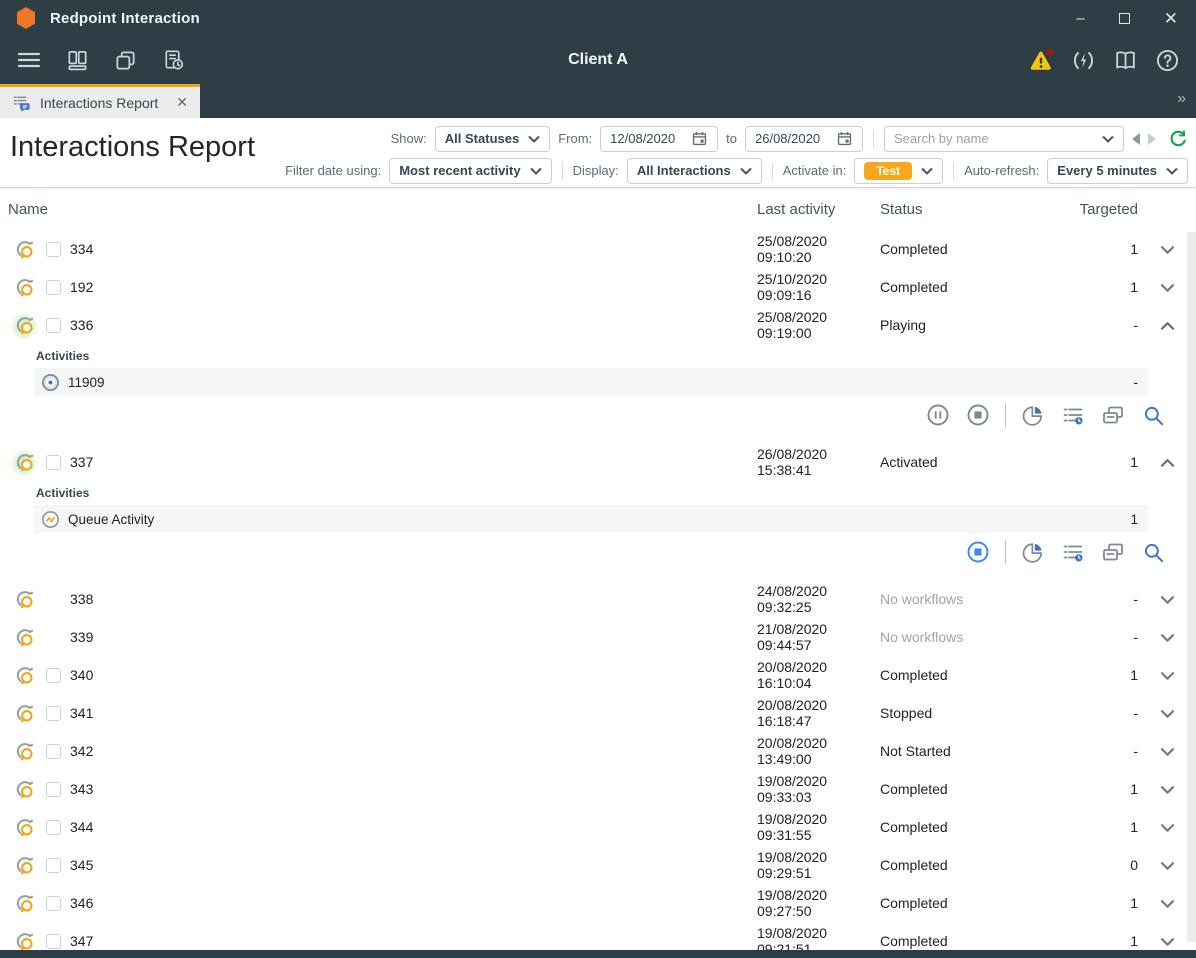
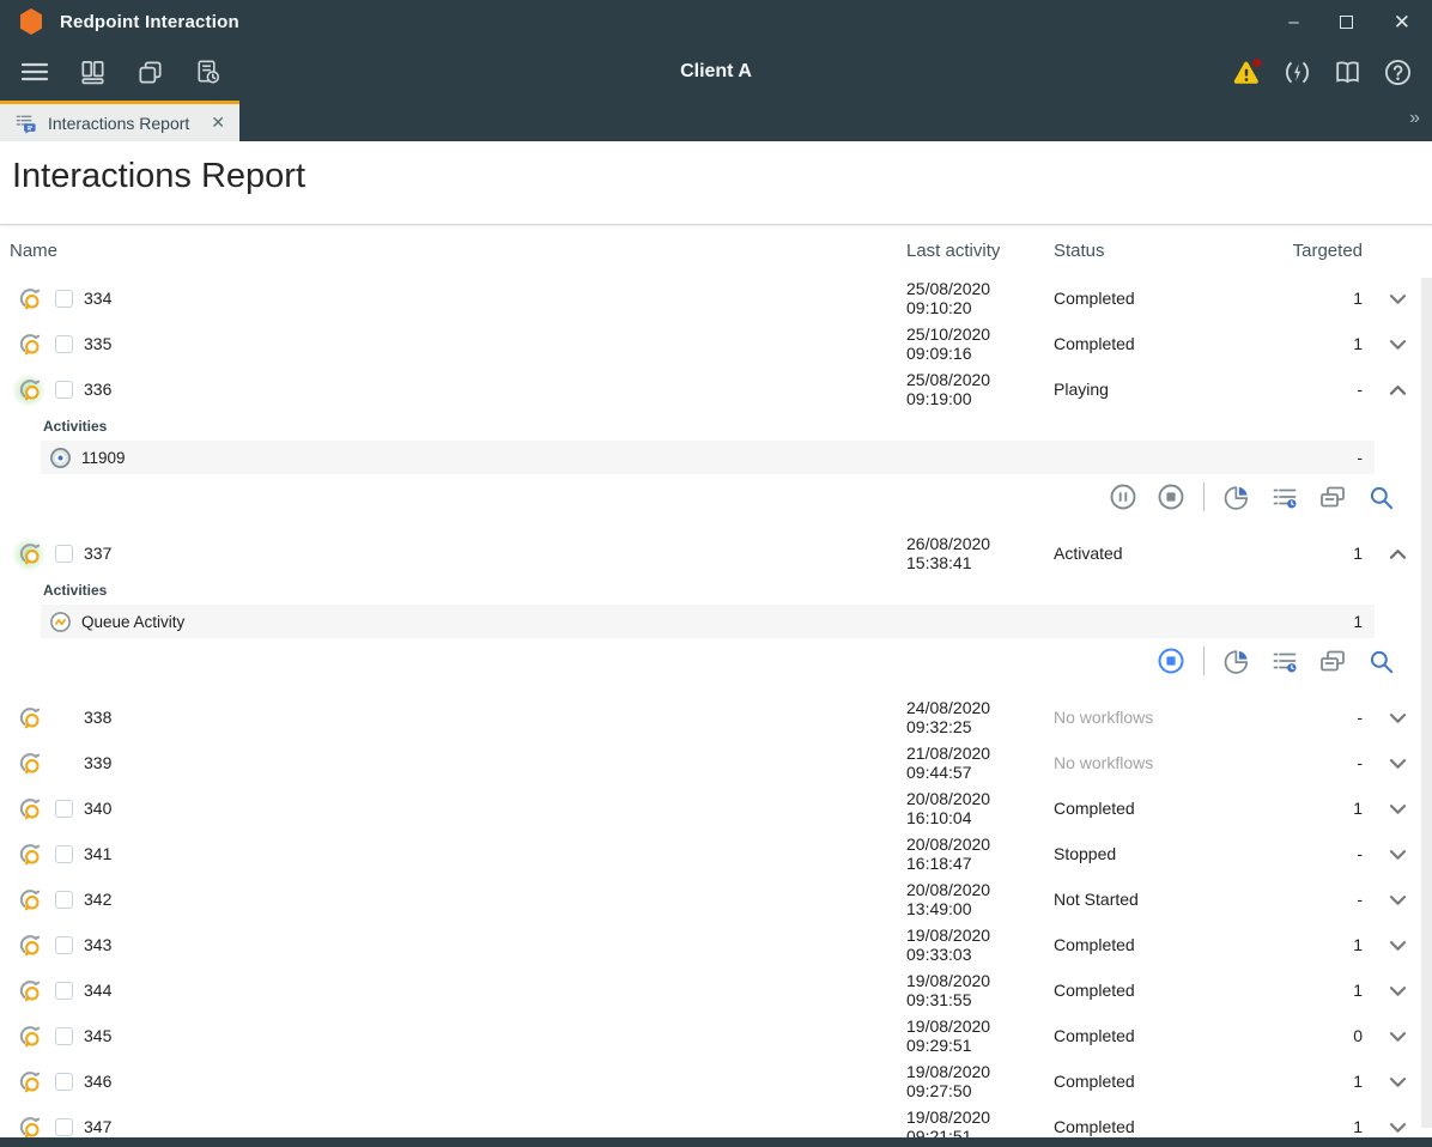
  Redpoint Interaction
  –
  ✕
  Client A
  Interactions Report
  ✕
  »
  Interactions Report
- Show:
- All Statuses
- From:
- 12/08/2020
- to
- 26/08/2020
- Search by name
- Filter date using:
- Most recent activity
- Display:
- All Interactions
- Activate in:
- Test
- Auto-refresh:
- Every 5 minutes
  Name
  Last activity
  Status
  Targeted
  334
  25/08/2020 09:10:20
  Completed
  1
- 192
+ 335
  25/10/2020 09:09:16
  Completed
  1
  336
  25/08/2020 09:19:00
  Playing
  -
  Activities
  11909
  -
  337
  26/08/2020 15:38:41
  Activated
  1
  Activities
  Queue Activity
  1
  338
  24/08/2020 09:32:25
  No workflows
  -
  339
  21/08/2020 09:44:57
  No workflows
  -
  340
  20/08/2020 16:10:04
  Completed
  1
  341
  20/08/2020 16:18:47
  Stopped
  -
  342
  20/08/2020 13:49:00
  Not Started
  -
  343
  19/08/2020 09:33:03
  Completed
  1
  344
  19/08/2020 09:31:55
  Completed
  1
  345
  19/08/2020 09:29:51
  Completed
  0
  346
  19/08/2020 09:27:50
  Completed
  1
  347
  19/08/2020 09:21:51
  Completed
  1
